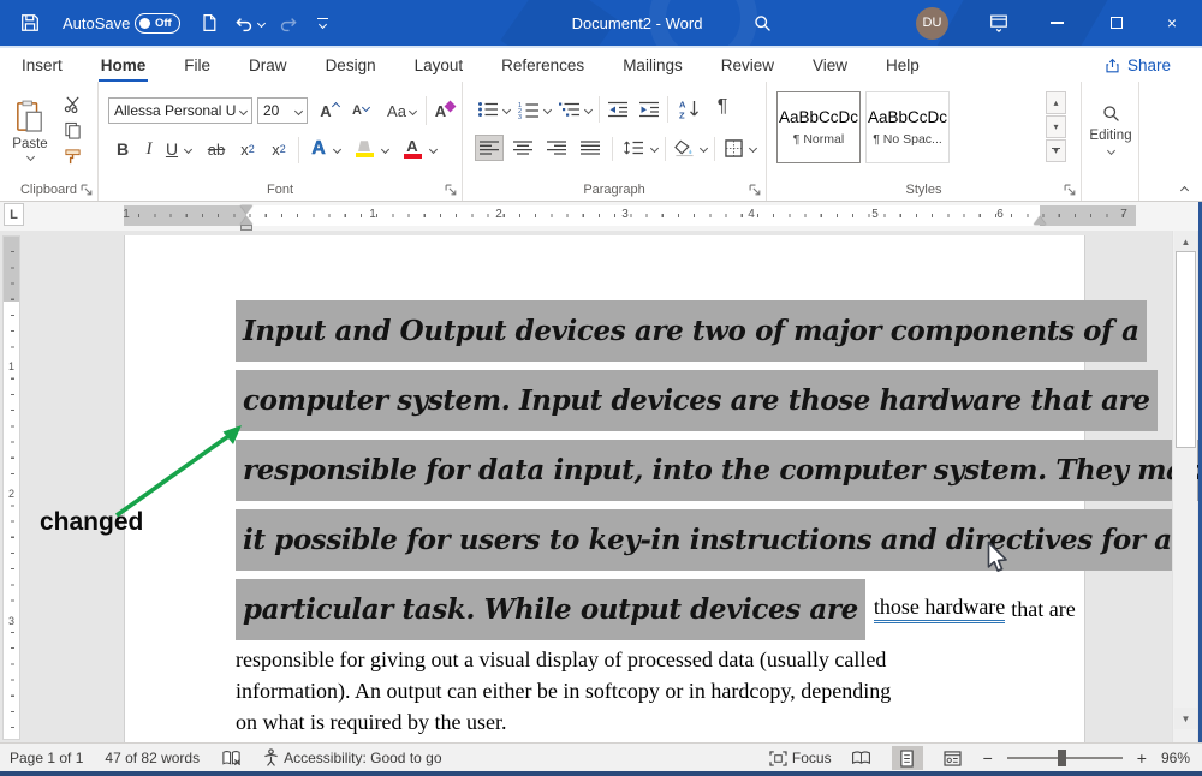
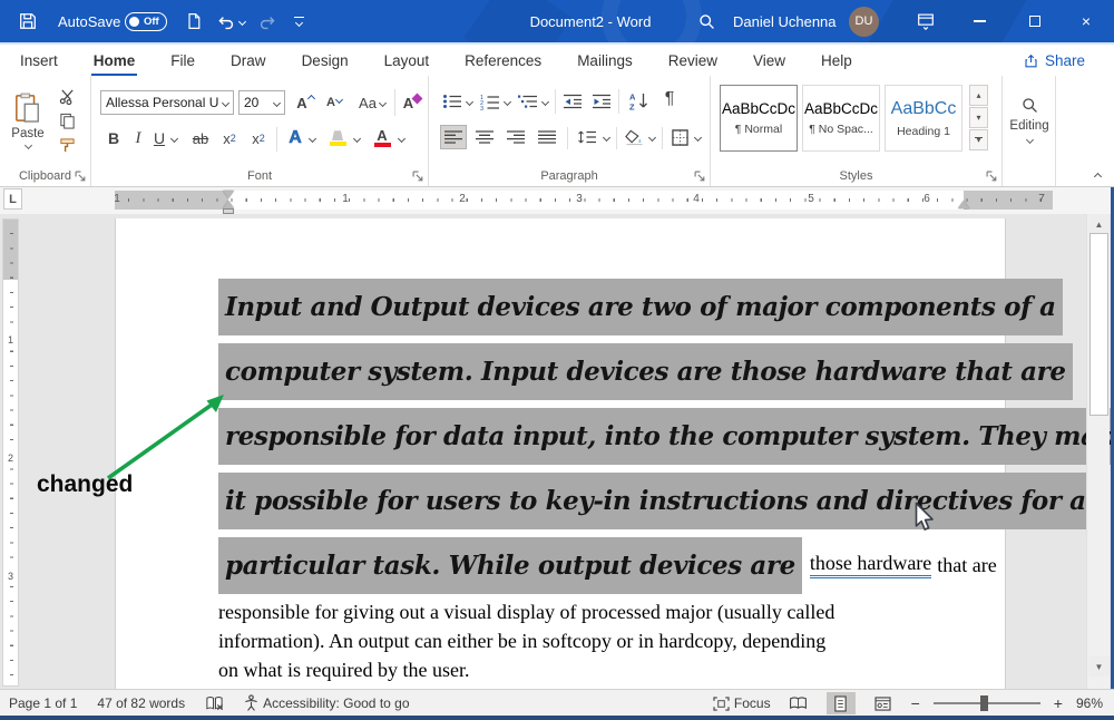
  AutoSave
  Off
  Document2 - Word
+ Daniel Uchenna
  DU
  ×
  Insert
  Home
  File
  Draw
  Design
  Layout
  References
  Mailings
  Review
  View
  Help
  Share
  Paste
  Clipboard
  Allessa Personal U
  20
  A
  A
  Aa
  A
  B
  I
  U
  ab
  x
  2
  x
  2
  A
  A
  Font
  A
  Z
  ¶
  Paragraph
  AaBbCcDc
  ¶ Normal
  AaBbCcDc
  ¶ No Spac...
+ AaBbCc
+ Heading 1
  ▴
  ▾
  ▾
  Styles
  Editing
  L
  1
  1
  2
  3
  4
  5
  6
  7
  1
  2
  3
  Input and Output devices are two of major components of a
  computer system. Input devices are those hardware that are
  responsible for data input, into the computer system. They m
  it possible for users to key-in instructions and directives for a
  particular task. While output devices are
  those hardware
  that are
- responsible for giving out a visual display of processed data (usually called
+ responsible for giving out a visual display of processed major (usually called
  information). An output can either be in softcopy or in hardcopy, depending
  on what is required by the user.
  changed
  ▲
  ▼
  Page 1 of 1
  47 of 82 words
  Accessibility: Good to go
  Focus
  −
  +
  96%
